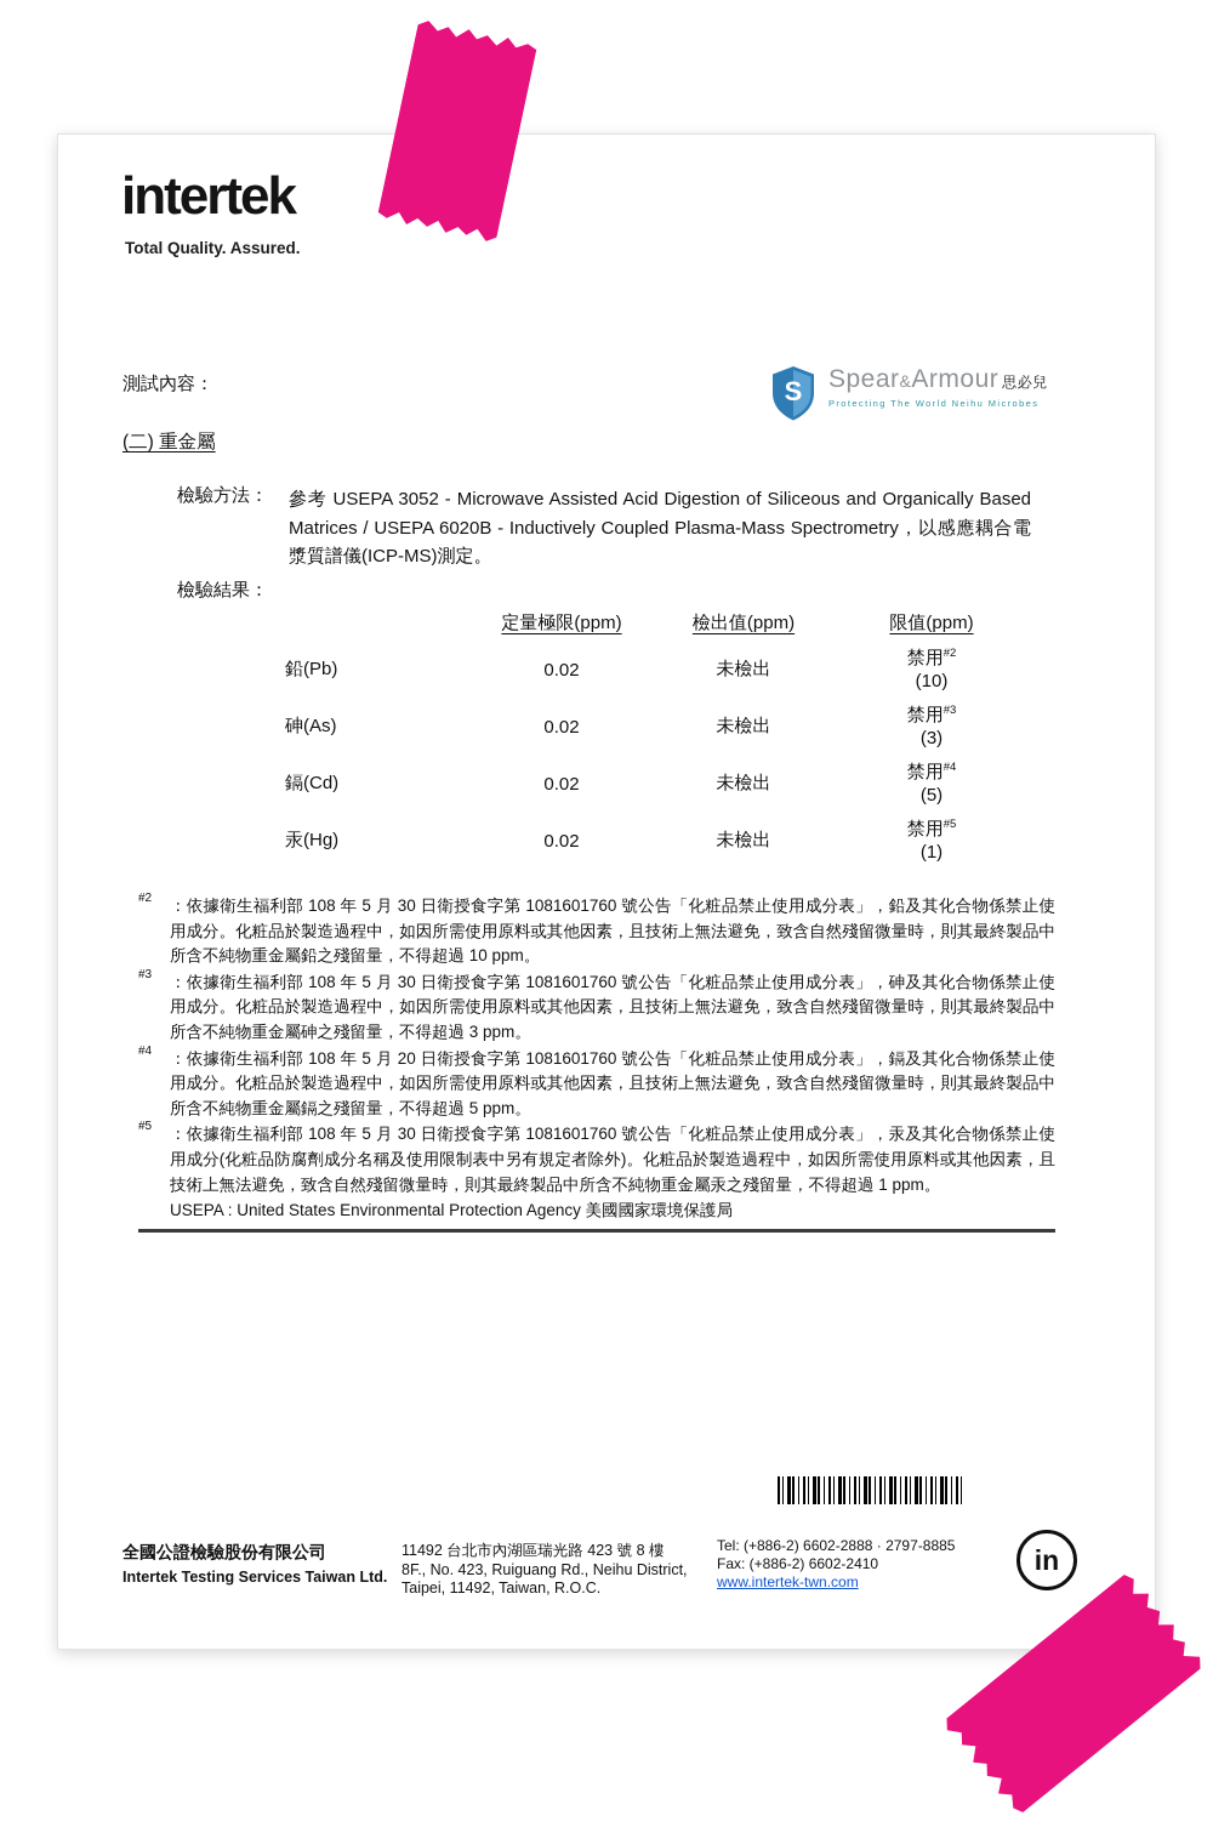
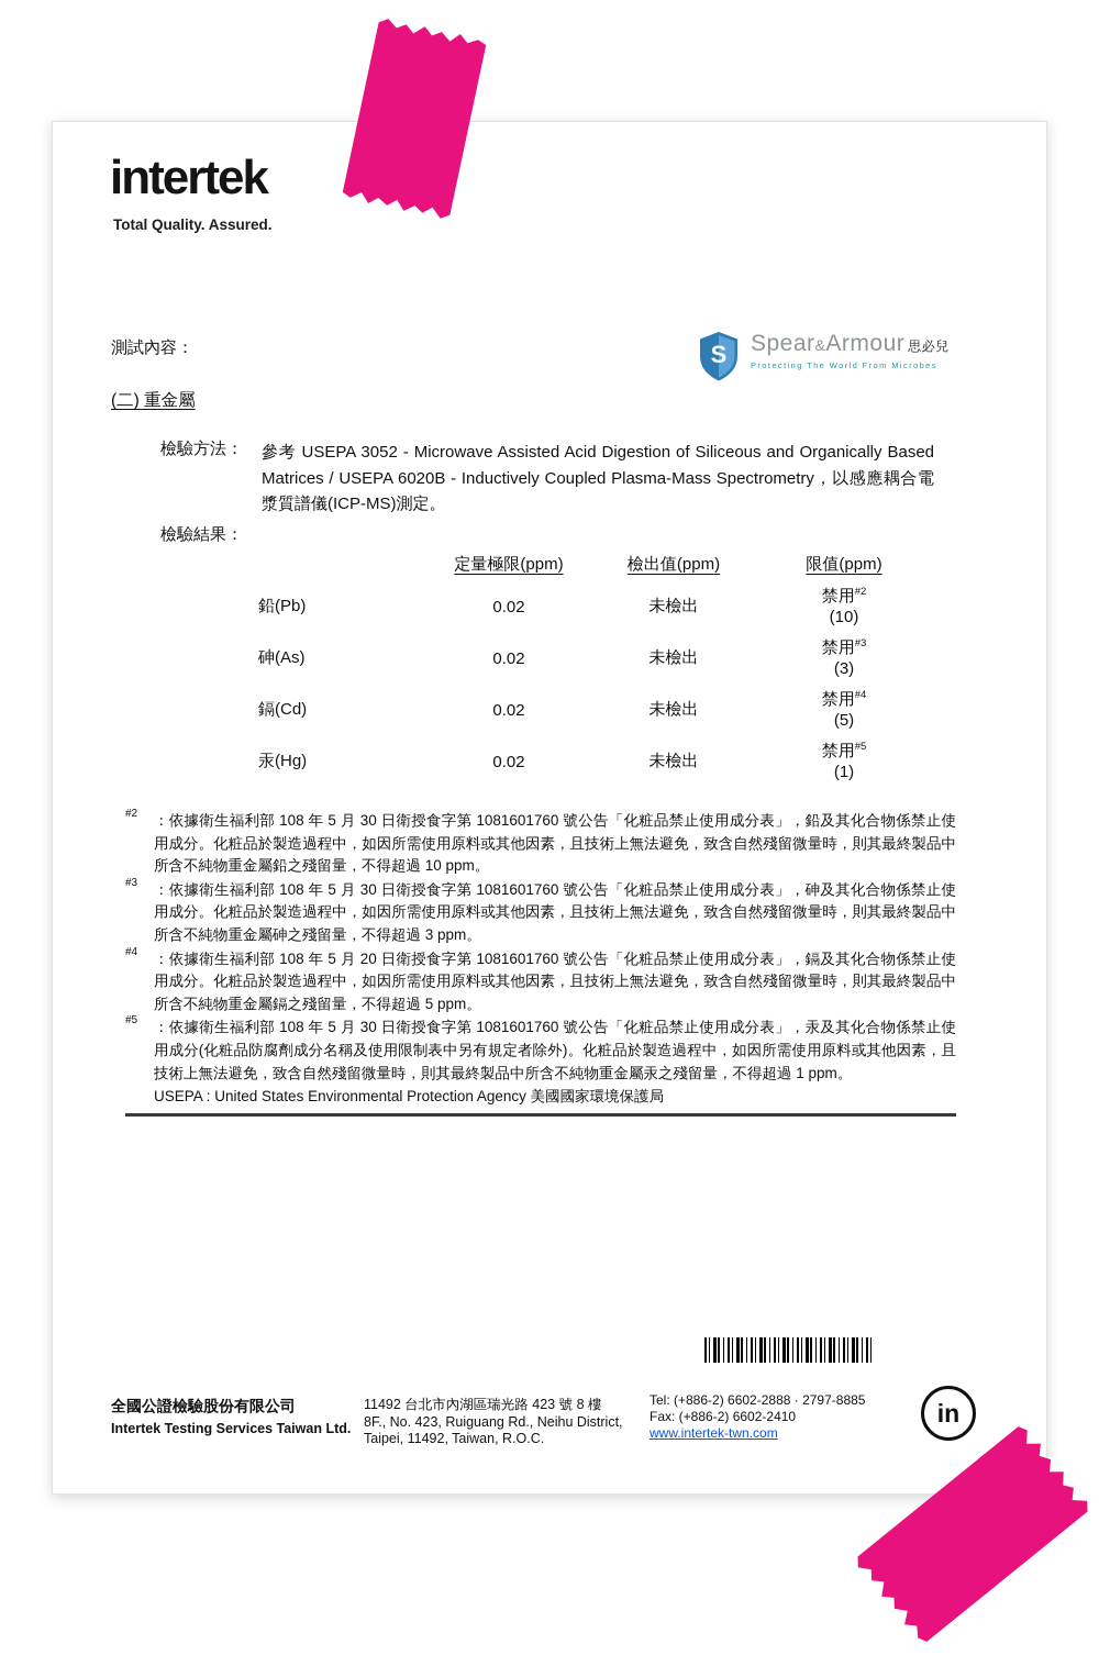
  intertek
  Total Quality. Assured.
  測試內容：
  S
  Spear&Armour 思必兒
- Protecting The World Neihu Microbes
+ Protecting The World From Microbes
  (二) 重金屬
  檢驗方法：
  參考 USEPA 3052 - Microwave Assisted Acid Digestion of Siliceous and Organically Based Matrices / USEPA 6020B - Inductively Coupled Plasma-Mass Spectrometry，以感應耦合電漿質譜儀(ICP-MS)測定。
  檢驗結果：
  定量極限(ppm)
  檢出值(ppm)
  限值(ppm)
  鉛(Pb)
  0.02
  未檢出
  禁用#2
  (10)
  砷(As)
  0.02
  未檢出
  禁用#3
  (3)
  鎘(Cd)
  0.02
  未檢出
  禁用#4
  (5)
  汞(Hg)
  0.02
  未檢出
  禁用#5
  (1)
  #2
  ：依據衛生福利部 108 年 5 月 30 日衛授食字第 1081601760 號公告「化粧品禁止使用成分表」，鉛及其化合物係禁止使用成分。化粧品於製造過程中，如因所需使用原料或其他因素，且技術上無法避免，致含自然殘留微量時，則其最終製品中所含不純物重金屬鉛之殘留量，不得超過 10 ppm。
  #3
  ：依據衛生福利部 108 年 5 月 30 日衛授食字第 1081601760 號公告「化粧品禁止使用成分表」，砷及其化合物係禁止使用成分。化粧品於製造過程中，如因所需使用原料或其他因素，且技術上無法避免，致含自然殘留微量時，則其最終製品中所含不純物重金屬砷之殘留量，不得超過 3 ppm。
  #4
  ：依據衛生福利部 108 年 5 月 20 日衛授食字第 1081601760 號公告「化粧品禁止使用成分表」，鎘及其化合物係禁止使用成分。化粧品於製造過程中，如因所需使用原料或其他因素，且技術上無法避免，致含自然殘留微量時，則其最終製品中所含不純物重金屬鎘之殘留量，不得超過 5 ppm。
  #5
  ：依據衛生福利部 108 年 5 月 30 日衛授食字第 1081601760 號公告「化粧品禁止使用成分表」，汞及其化合物係禁止使用成分(化粧品防腐劑成分名稱及使用限制表中另有規定者除外)。化粧品於製造過程中，如因所需使用原料或其他因素，且技術上無法避免，致含自然殘留微量時，則其最終製品中所含不純物重金屬汞之殘留量，不得超過 1 ppm。
  USEPA : United States Environmental Protection Agency 美國國家環境保護局
  全國公證檢驗股份有限公司
  Intertek Testing Services Taiwan Ltd.
  11492 台北市內湖區瑞光路 423 號 8 樓
  8F., No. 423, Ruiguang Rd., Neihu District,
  Taipei, 11492, Taiwan, R.O.C.
  Tel: (+886-2) 6602-2888 · 2797-8885
  Fax: (+886-2) 6602-2410
  www.intertek-twn.com
  in
